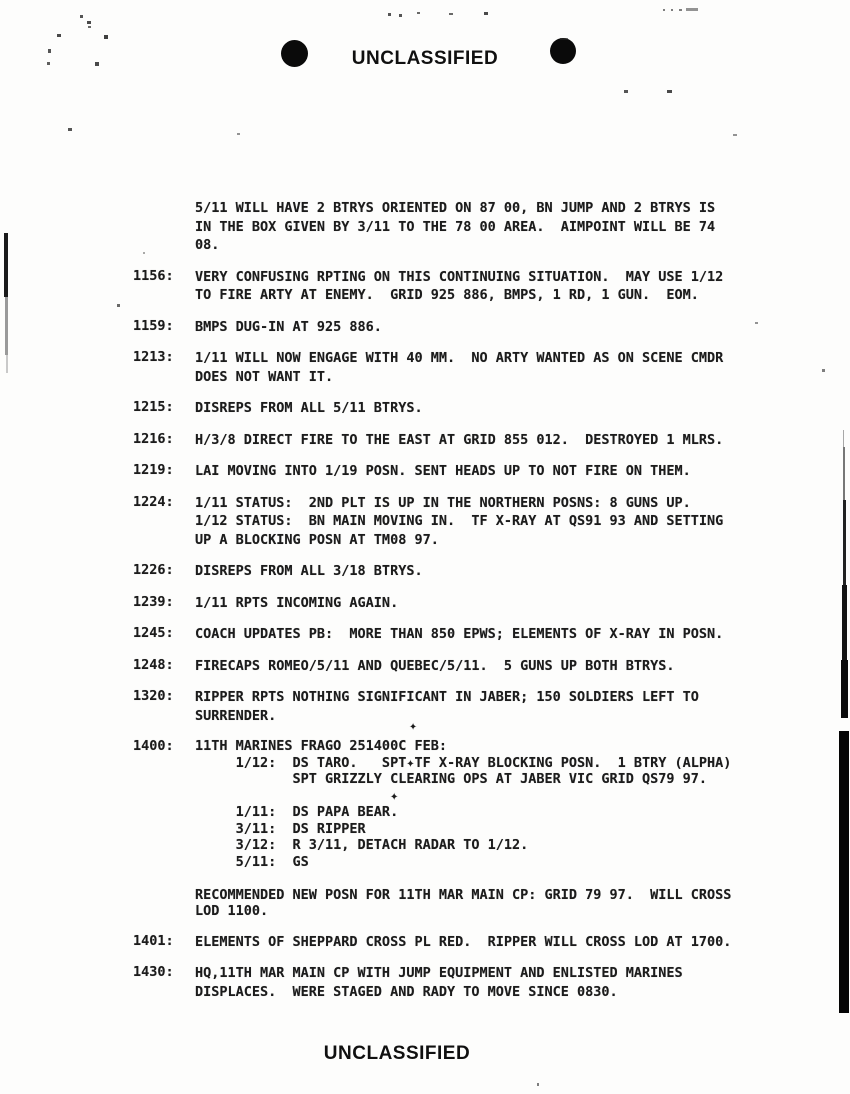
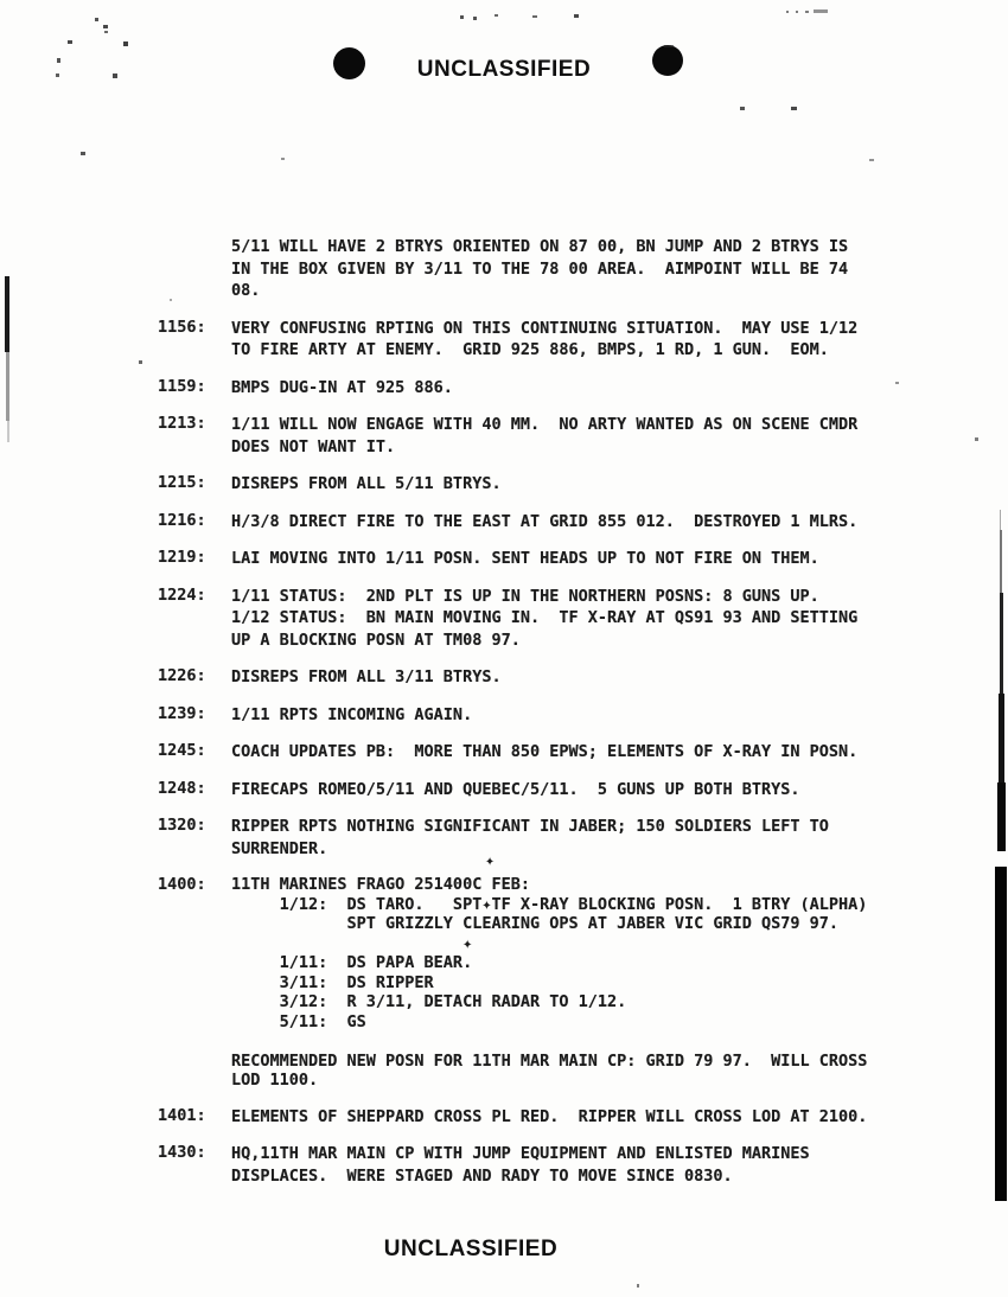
  UNCLASSIFIED
  5/11 WILL HAVE 2 BTRYS ORIENTED ON 87 00, BN JUMP AND 2 BTRYS IS
  IN THE BOX GIVEN BY 3/11 TO THE 78 00 AREA. AIMPOINT WILL BE 74
  08.
  1156:
  VERY CONFUSING RPTING ON THIS CONTINUING SITUATION. MAY USE 1/12
  TO FIRE ARTY AT ENEMY. GRID 925 886, BMPS, 1 RD, 1 GUN. EOM.
  1159:
  BMPS DUG-IN AT 925 886.
  1213:
  1/11 WILL NOW ENGAGE WITH 40 MM. NO ARTY WANTED AS ON SCENE CMDR
  DOES NOT WANT IT.
  1215:
  DISREPS FROM ALL 5/11 BTRYS.
  1216:
  H/3/8 DIRECT FIRE TO THE EAST AT GRID 855 012. DESTROYED 1 MLRS.
  1219:
- LAI MOVING INTO 1/19 POSN. SENT HEADS UP TO NOT FIRE ON THEM.
+ LAI MOVING INTO 1/11 POSN. SENT HEADS UP TO NOT FIRE ON THEM.
  1224:
  1/11 STATUS: 2ND PLT IS UP IN THE NORTHERN POSNS: 8 GUNS UP.
  1/12 STATUS: BN MAIN MOVING IN. TF X-RAY AT QS91 93 AND SETTING
  UP A BLOCKING POSN AT TM08 97.
  1226:
- DISREPS FROM ALL 3/18 BTRYS.
+ DISREPS FROM ALL 3/11 BTRYS.
  1239:
  1/11 RPTS INCOMING AGAIN.
  1245:
  COACH UPDATES PB: MORE THAN 850 EPWS; ELEMENTS OF X-RAY IN POSN.
  1248:
  FIRECAPS ROMEO/5/11 AND QUEBEC/5/11. 5 GUNS UP BOTH BTRYS.
  1320:
  RIPPER RPTS NOTHING SIGNIFICANT IN JABER; 150 SOLDIERS LEFT TO
  SURRENDER.
  1400:
  11TH MARINES FRAGO 251400C FEB:
  1/12: DS TARO. SPT✦TF X-RAY BLOCKING POSN. 1 BTRY (ALPHA)
  SPT GRIZZLY CLEARING OPS AT JABER VIC GRID QS79 97.
  ✦
  1/11: DS PAPA BEAR.
  3/11: DS RIPPER
  3/12: R 3/11, DETACH RADAR TO 1/12.
  5/11: GS
  RECOMMENDED NEW POSN FOR 11TH MAR MAIN CP: GRID 79 97. WILL CROSS
  LOD 1100.
  1401:
- ELEMENTS OF SHEPPARD CROSS PL RED. RIPPER WILL CROSS LOD AT 1700.
+ ELEMENTS OF SHEPPARD CROSS PL RED. RIPPER WILL CROSS LOD AT 2100.
  1430:
  HQ,11TH MAR MAIN CP WITH JUMP EQUIPMENT AND ENLISTED MARINES
  DISPLACES. WERE STAGED AND RADY TO MOVE SINCE 0830.
  ✦
  UNCLASSIFIED
